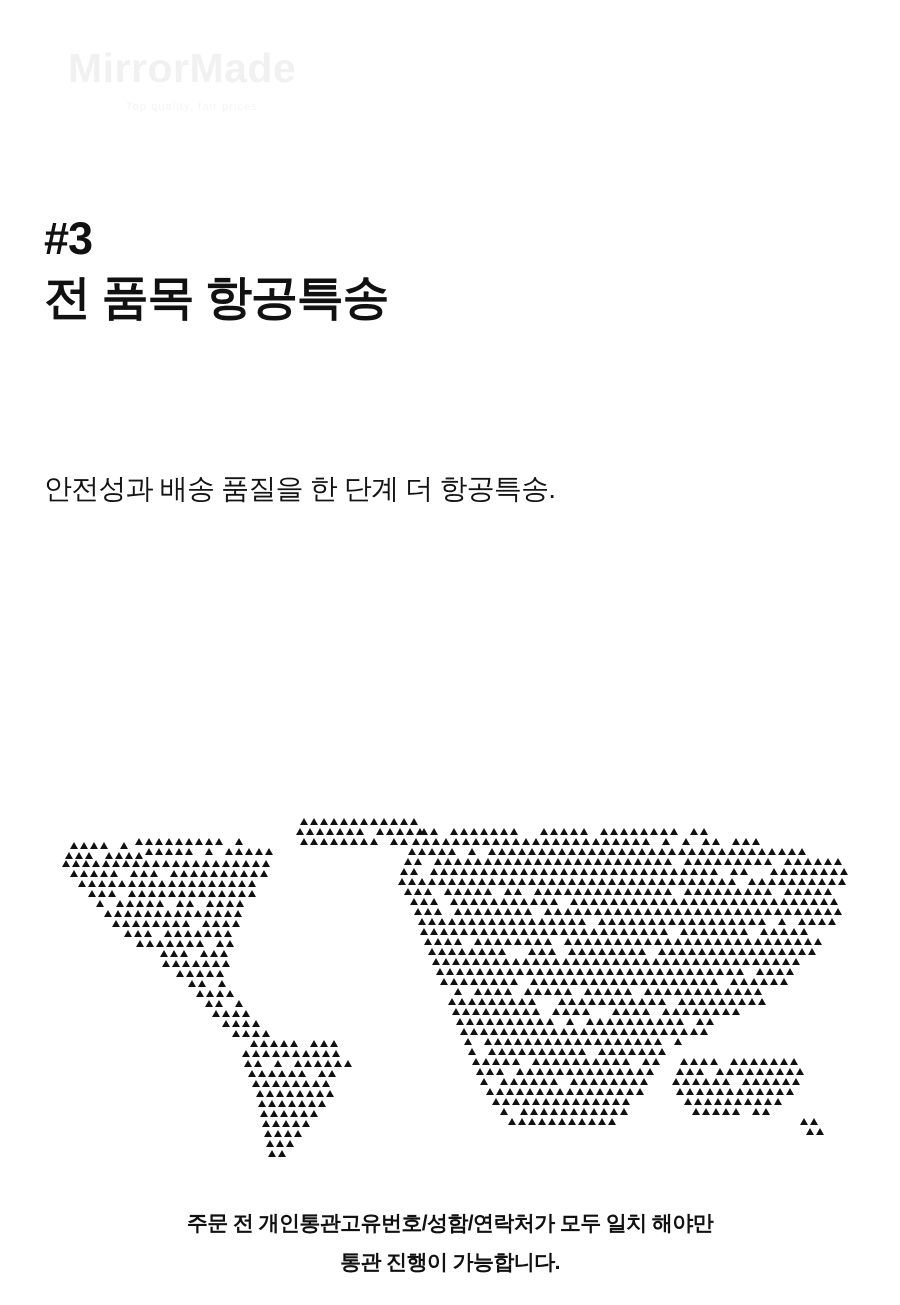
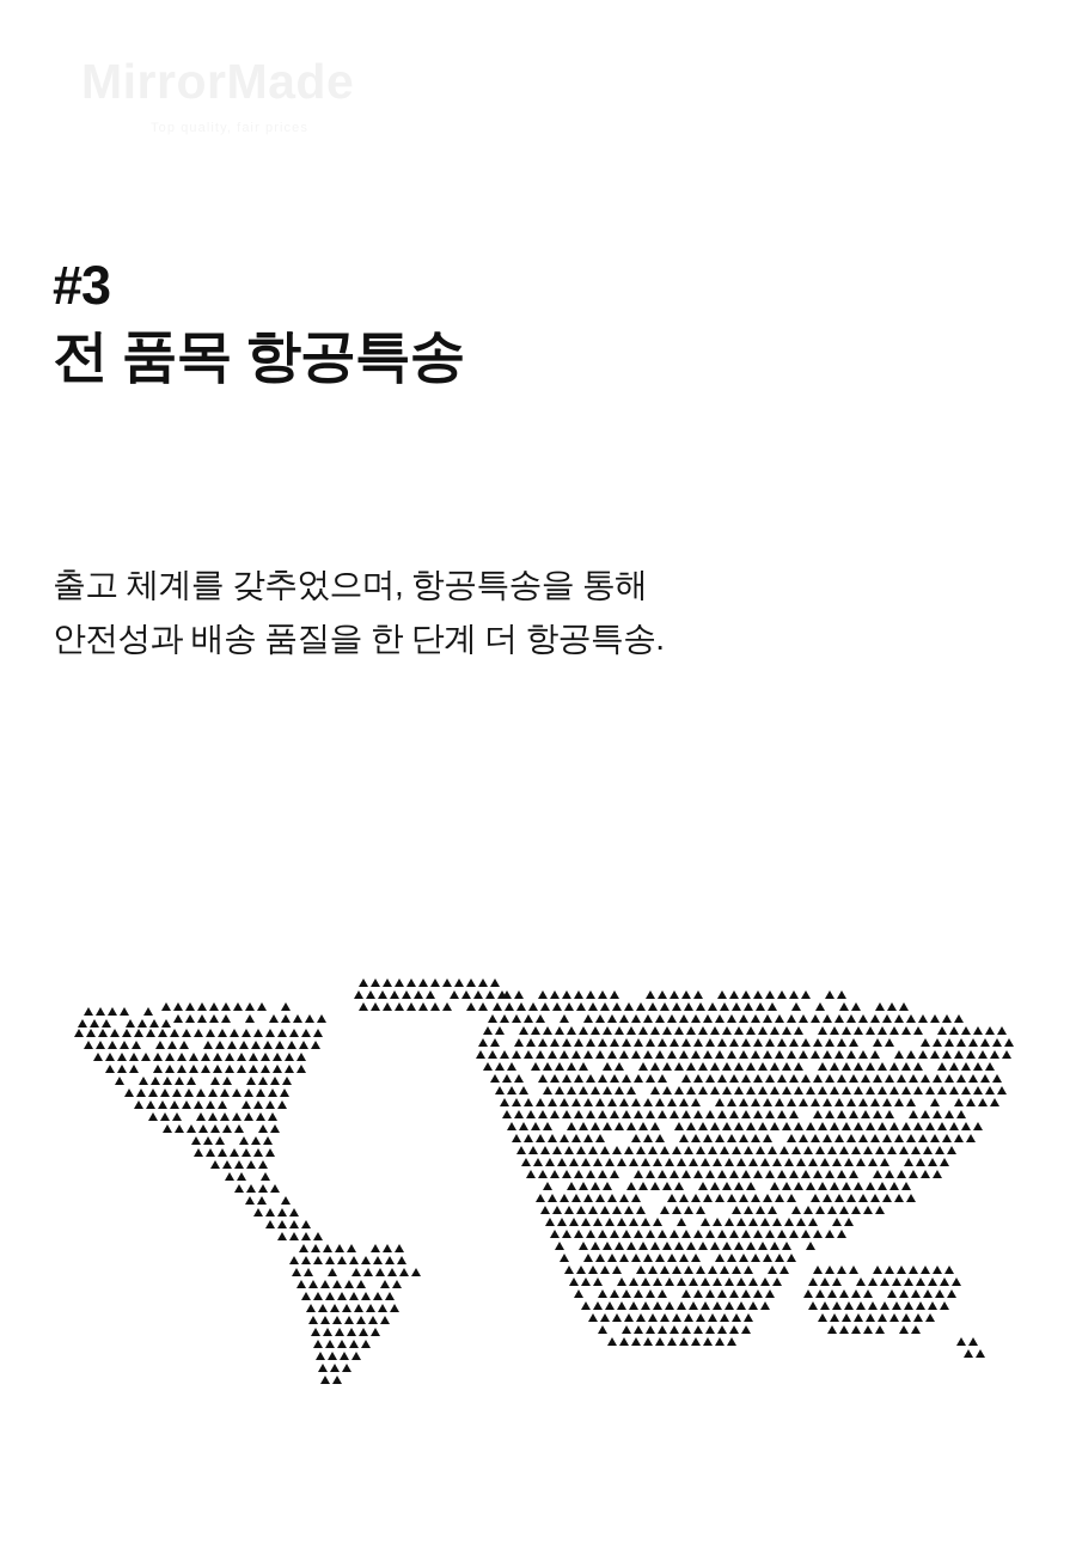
  #3
  전 품목 항공특송
+ 출고 체계를 갖추었으며, 항공특송을 통해
  안전성과 배송 품질을 한 단계 더 항공특송.
- 주문 전 개인통관고유번호/성함/연락처가 모두 일치 해야만
- 통관 진행이 가능합니다.
